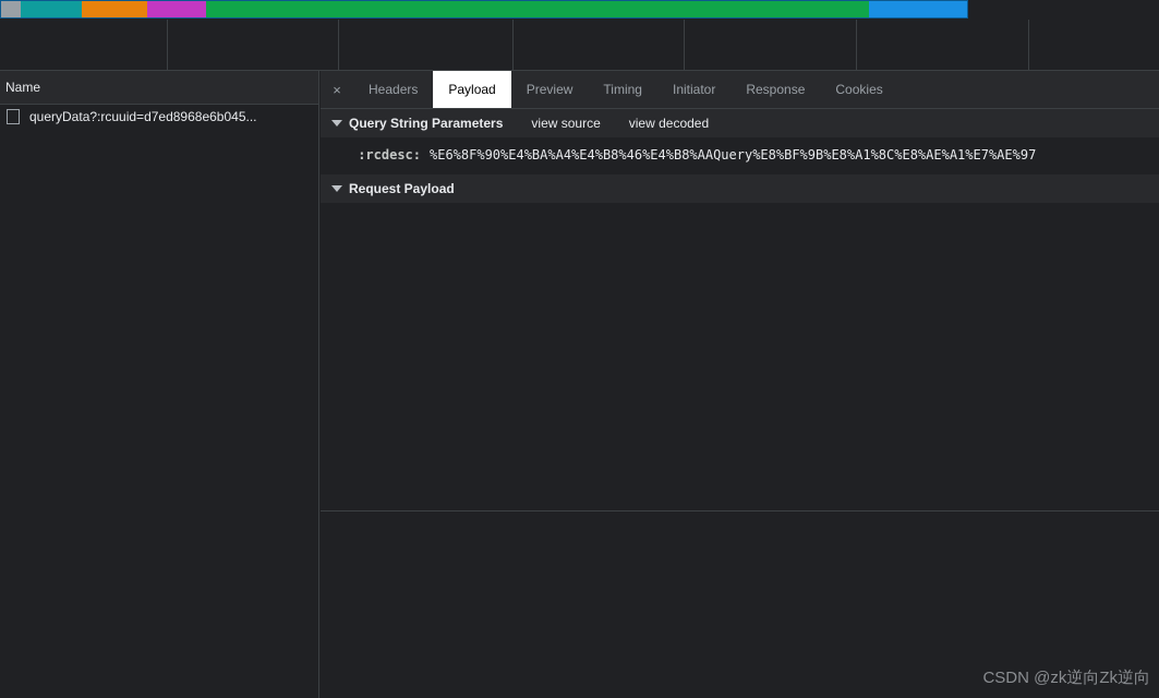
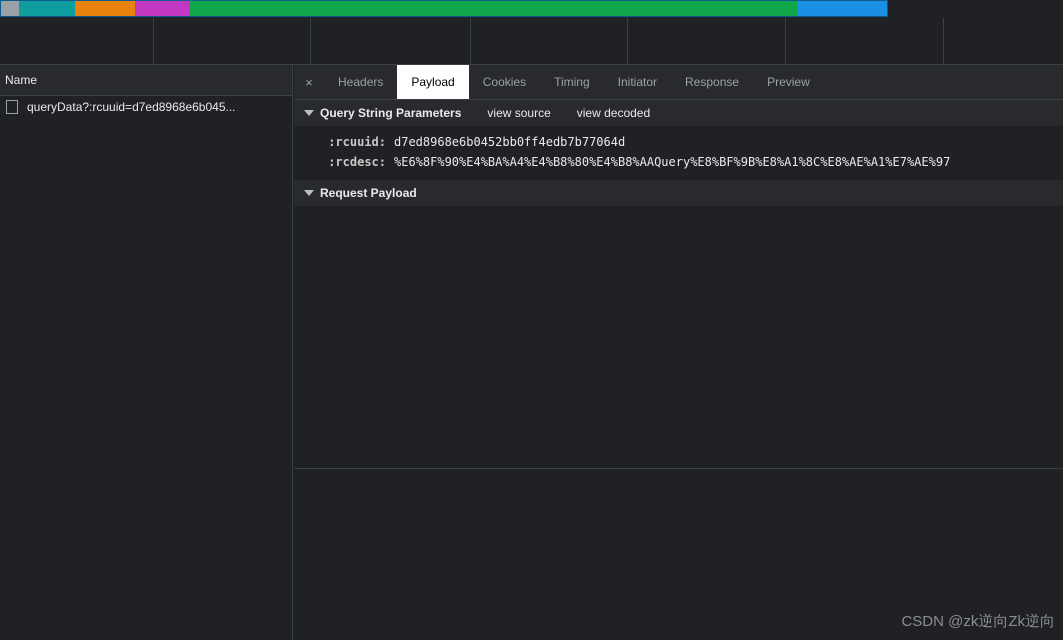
  Name
  queryData?:rcuuid=d7ed8968e6b045...
  ×
  Headers
  Payload
- Preview
+ Cookies
  Timing
  Initiator
  Response
- Cookies
+ Preview
  Query String Parameters
  view source
  view decoded
+ :rcuuid:
+ d7ed8968e6b0452bb0ff4edb7b77064d
  :rcdesc:
- %E6%8F%90%E4%BA%A4%E4%B8%46%E4%B8%AAQuery%E8%BF%9B%E8%A1%8C%E8%AE%A1%E7%AE%97
+ %E6%8F%90%E4%BA%A4%E4%B8%80%E4%B8%AAQuery%E8%BF%9B%E8%A1%8C%E8%AE%A1%E7%AE%97
  Request Payload
  CSDN @zk逆向Zk逆向
